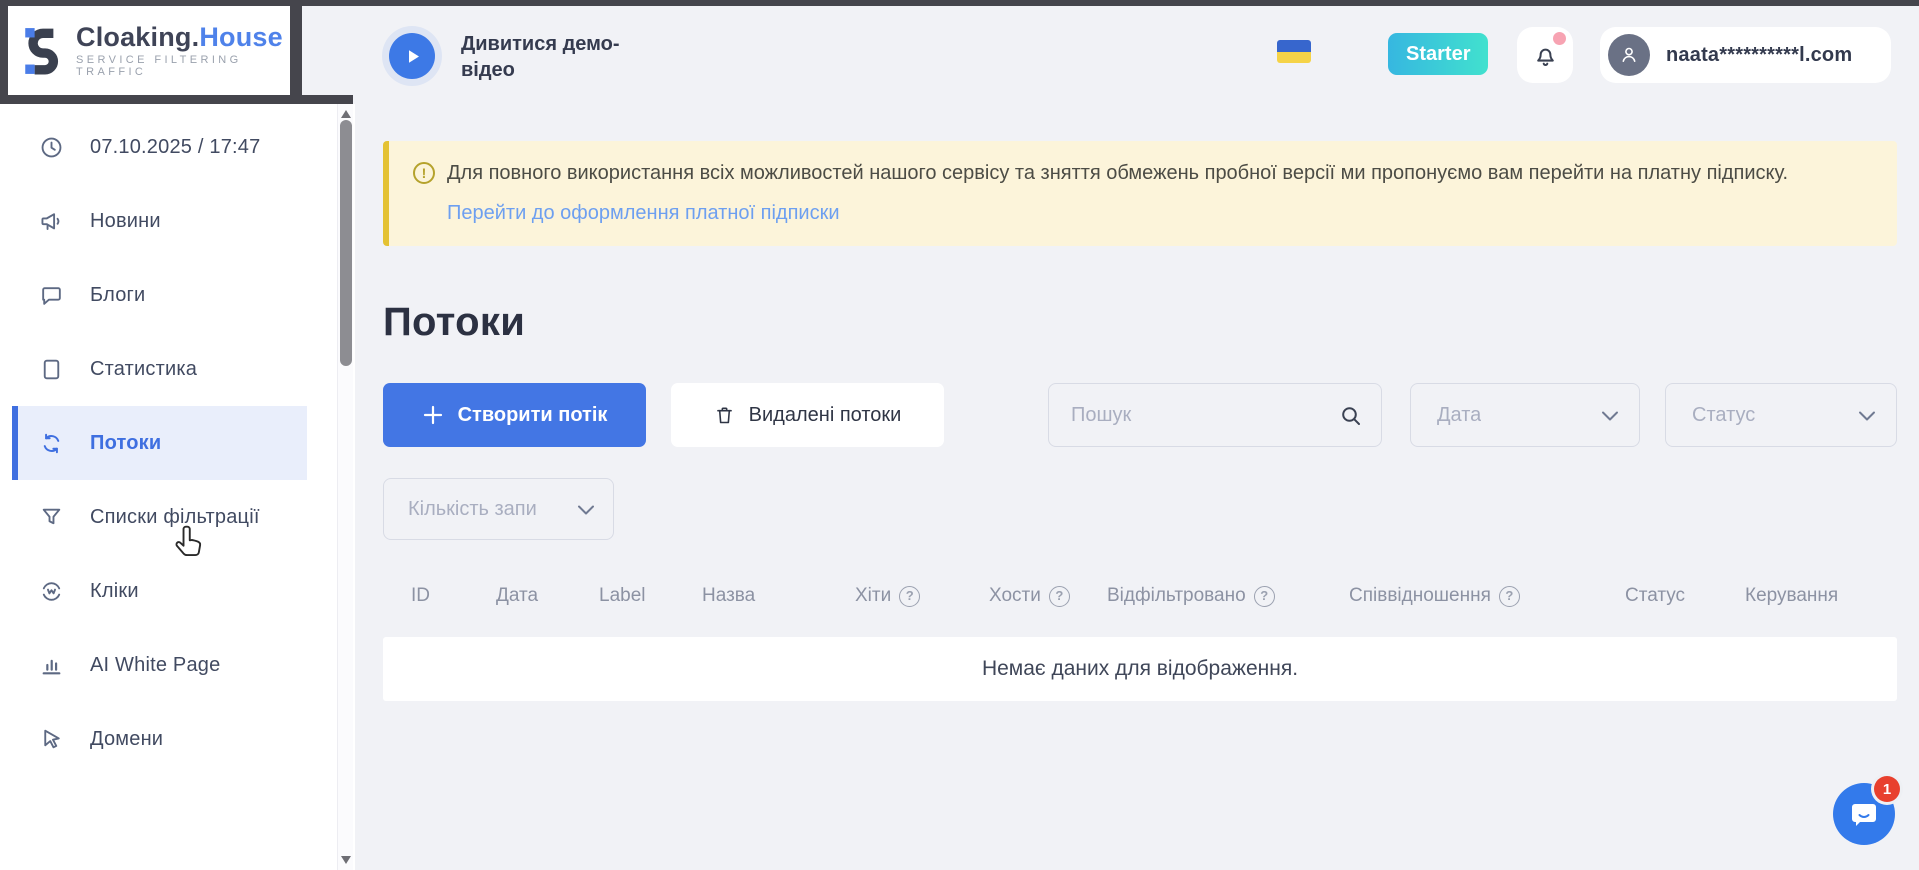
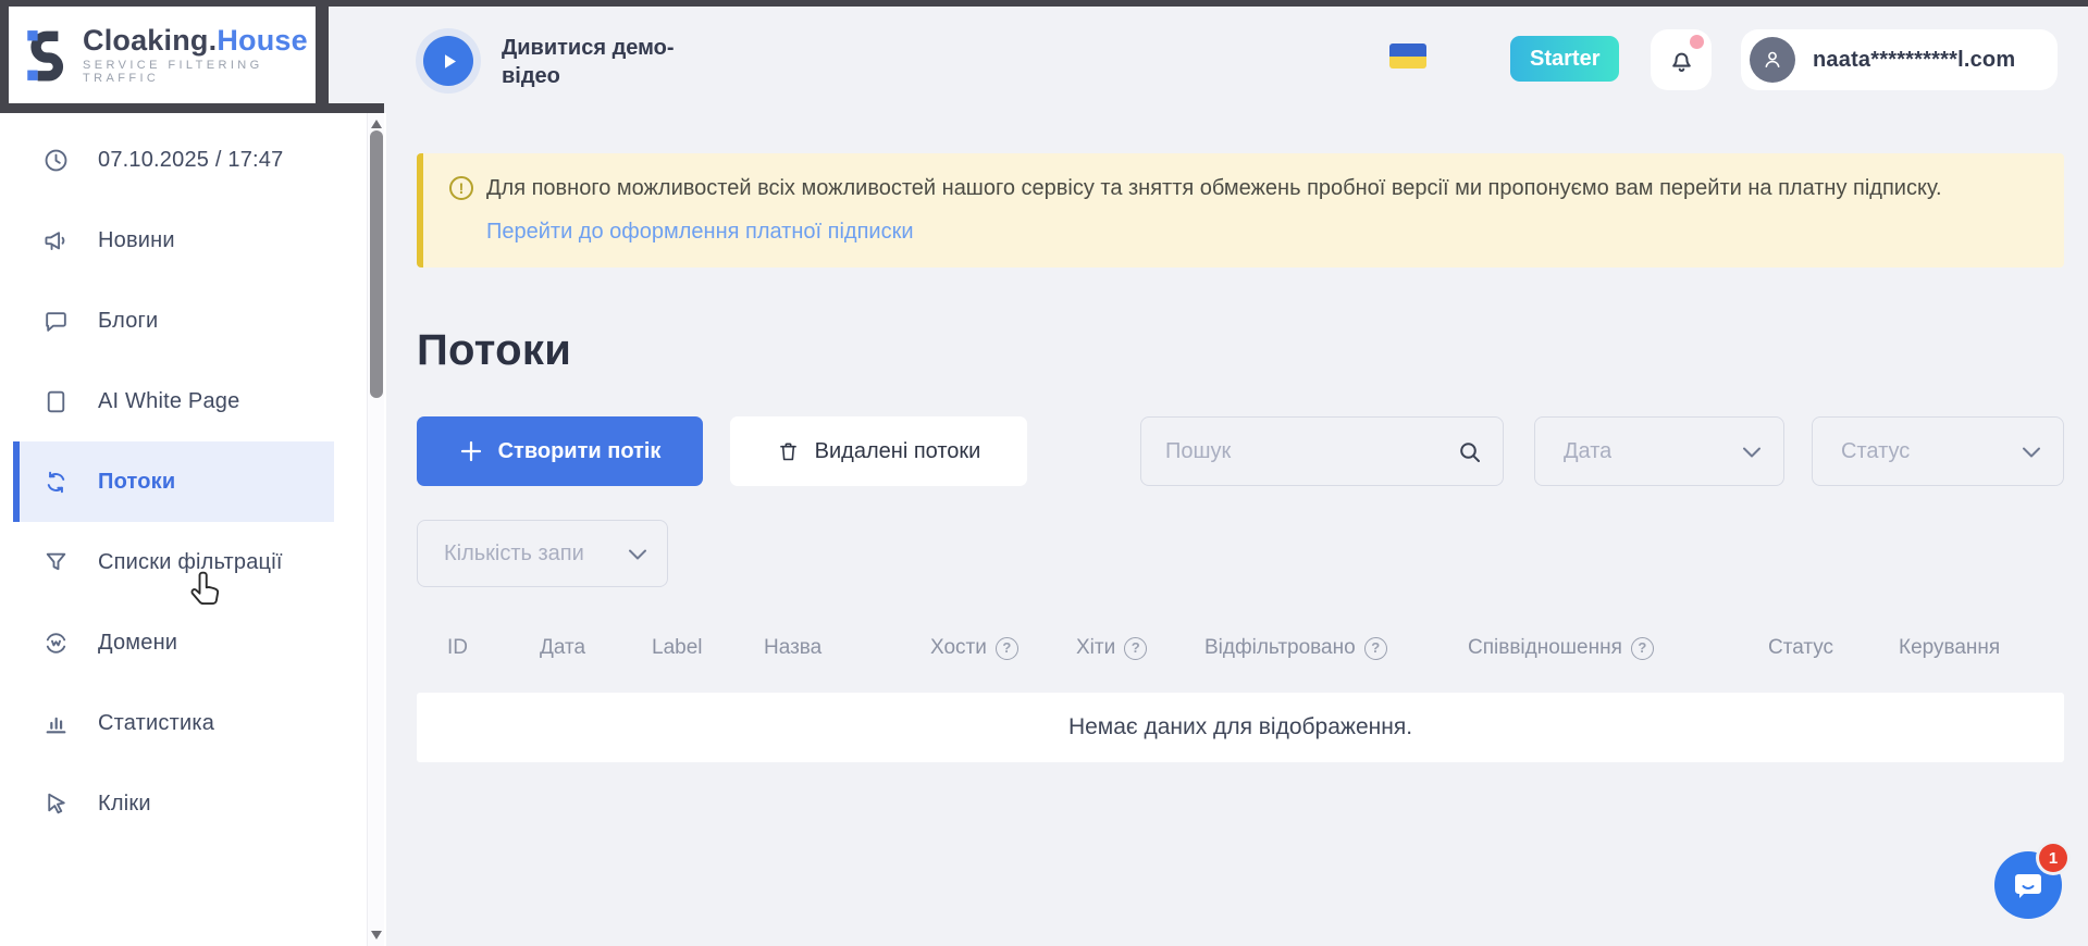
  Cloaking.House
  SERVICE FILTERING TRAFFIC
  07.10.2025 / 17:47
  Новини
  Блоги
- Статистика
+ AI White Page
  Потоки
  Списки фільтрації
- Кліки
+ Домени
- AI White Page
+ Статистика
- Домени
+ Кліки
  Дивитися демо-відео
  Starter
  naata**********l.com
  !
- Для повного використання всіх можливостей нашого сервісу та зняття обмежень пробної версії ми пропонуємо вам перейти на платну підписку.
+ Для повного можливостей всіх можливостей нашого сервісу та зняття обмежень пробної версії ми пропонуємо вам перейти на платну підписку.
  Перейти до оформлення платної підписки
  Потоки
  Створити потік
  Видалені потоки
  Пошук
  Дата
  Статус
  Кількість запи
  ID
  Дата
  Label
  Назва
- Хіти
+ Хости
  ?
- Хости
+ Хіти
  ?
  Відфільтровано
  ?
  Співвідношення
  ?
  Статус
  Керування
  Немає даних для відображення.
  1
